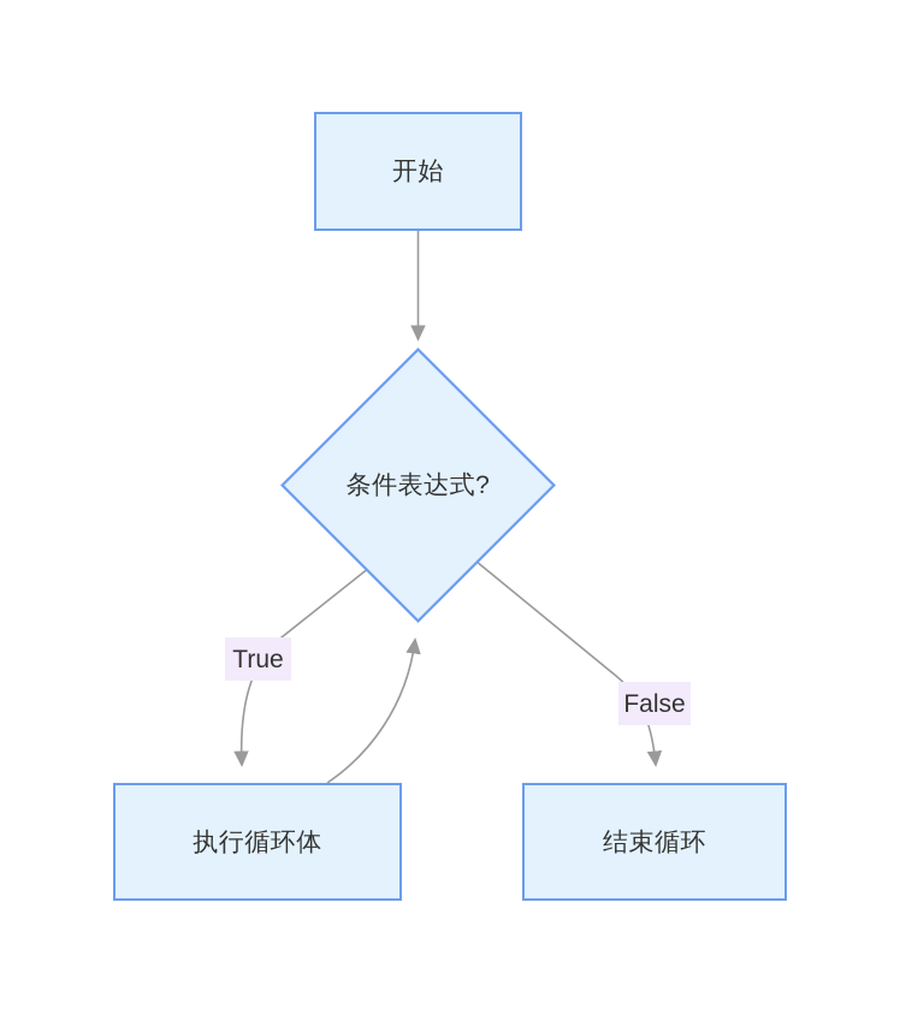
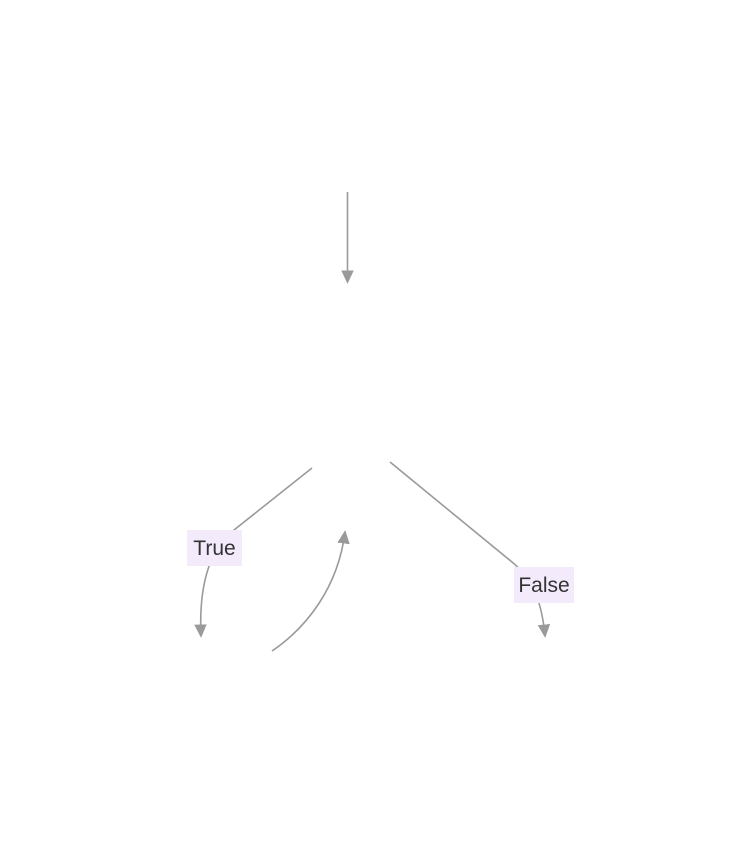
- 开始
- 条件表达式?
- 执行循环体
- 结束循环
  True
  False
